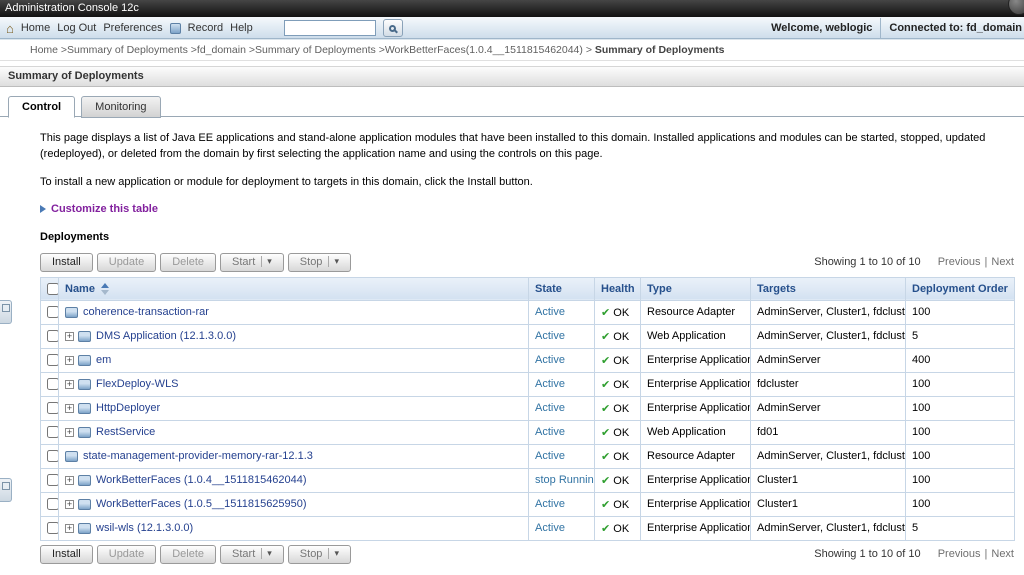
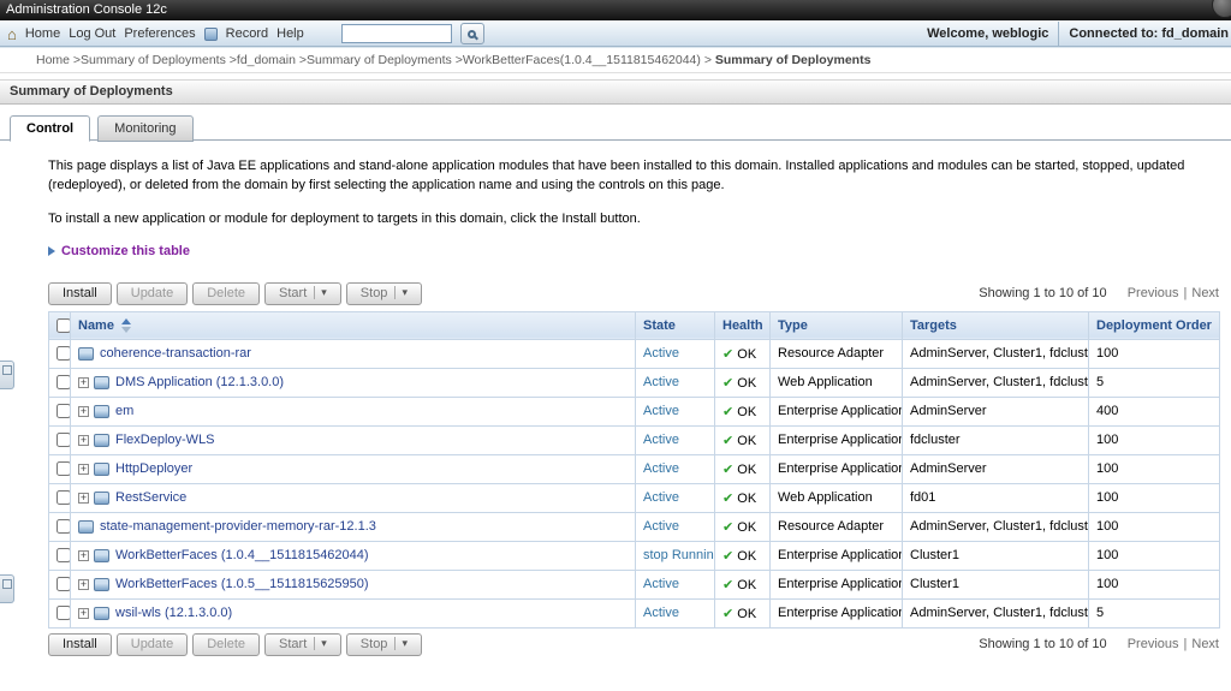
  Administration Console 12c
  ⌂
  Home
  Log Out
  Preferences
  Record
  Help
  Welcome, weblogic
  Connected to: fd_domain
  Home >Summary of Deployments >fd_domain >Summary of Deployments >WorkBetterFaces(1.0.4__1511815462044) > Summary of Deployments
  Summary of Deployments
  Control Monitoring
  This page displays a list of Java EE applications and stand-alone application modules that have been installed to this domain. Installed applications and modules can be started, stopped, updated (redeployed), or deleted from the domain by first selecting the application name and using the controls on this page.
  To install a new application or module for deployment to targets in this domain, click the Install button.
  Customize this table
- Deployments
  Install
  Update
  Delete
  Start
  ▾
  Stop
  ▾
  Showing 1 to 10 of 10 Previous | Next
  	Name	State	Health	Type	Targets	Deployment Order
  	coherence-transaction-rar	Active	✔ OK	Resource Adapter	AdminServer, Cluster1, fdclust	100
  	+ DMS Application (12.1.3.0.0)	Active	✔ OK	Web Application	AdminServer, Cluster1, fdclust	5
  	+ em	Active	✔ OK	Enterprise Application	AdminServer	400
  	+ FlexDeploy-WLS	Active	✔ OK	Enterprise Application	fdcluster	100
  	+ HttpDeployer	Active	✔ OK	Enterprise Application	AdminServer	100
  	+ RestService	Active	✔ OK	Web Application	fd01	100
  	state-management-provider-memory-rar-12.1.3	Active	✔ OK	Resource Adapter	AdminServer, Cluster1, fdclust	100
  	+ WorkBetterFaces (1.0.4__1511815462044)	stop Runnin	✔ OK	Enterprise Application	Cluster1	100
  	+ WorkBetterFaces (1.0.5__1511815625950)	Active	✔ OK	Enterprise Application	Cluster1	100
  	+ wsil-wls (12.1.3.0.0)	Active	✔ OK	Enterprise Application	AdminServer, Cluster1, fdclust	5
  Install
  Update
  Delete
  Start
  ▾
  Stop
  ▾
  Showing 1 to 10 of 10 Previous | Next
